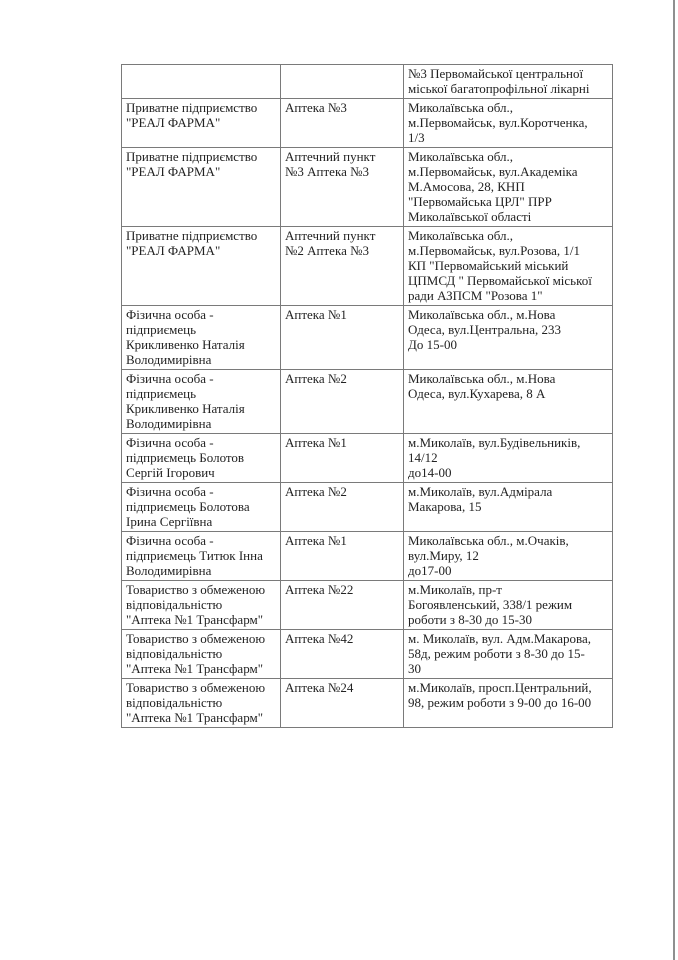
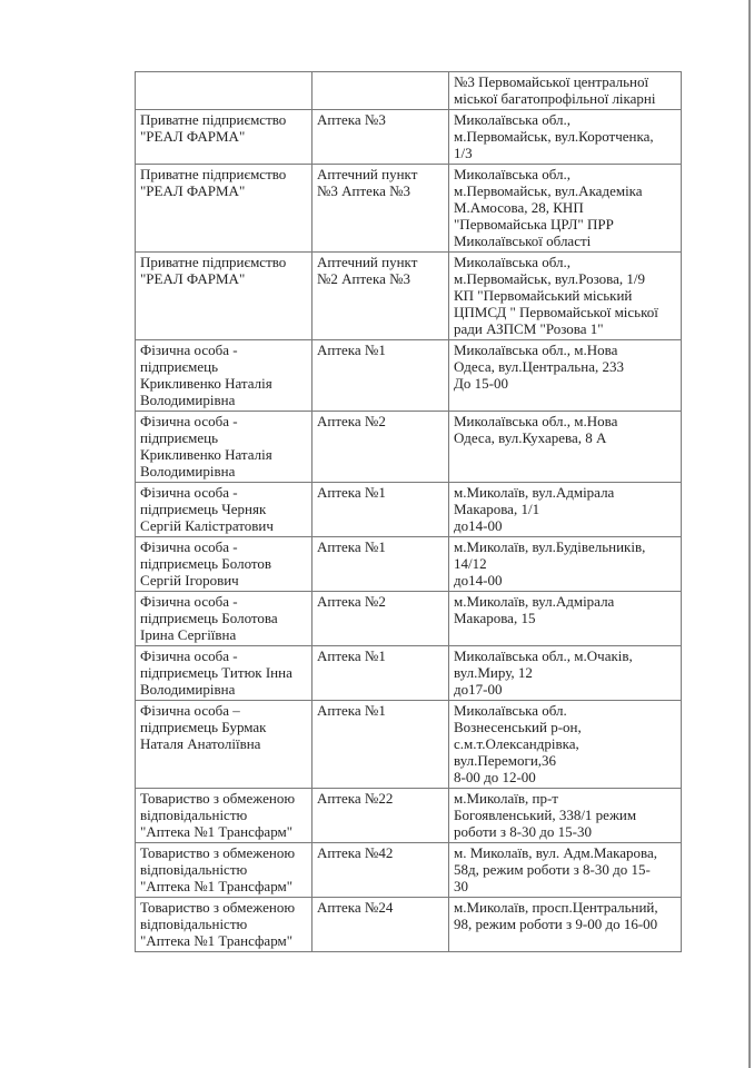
  		№3 Первомайської центральної міської багатопрофільної лікарні
  Приватне підприємство "РЕАЛ ФАРМА"	Аптека №3	Миколаївська обл., м.Первомайськ, вул.Коротченка, 1/3
  Приватне підприємство "РЕАЛ ФАРМА"	Аптечний пункт №3 Аптека №3	Миколаївська обл., м.Первомайськ, вул.Академіка М.Амосова, 28, КНП "Первомайська ЦРЛ" ПРР Миколаївської області
- Приватне підприємство "РЕАЛ ФАРМА"	Аптечний пункт №2 Аптека №3	Миколаївська обл., м.Первомайськ, вул.Розова, 1/1 КП "Первомайський міський ЦПМСД " Первомайської міської ради АЗПСМ "Розова 1"
+ Приватне підприємство "РЕАЛ ФАРМА"	Аптечний пункт №2 Аптека №3	Миколаївська обл., м.Первомайськ, вул.Розова, 1/9 КП "Первомайський міський ЦПМСД " Первомайської міської ради АЗПСМ "Розова 1"
  Фізична особа - підприємець Крикливенко Наталія Володимирівна	Аптека №1	Миколаївська обл., м.Нова Одеса, вул.Центральна, 233 До 15-00
  Фізична особа - підприємець Крикливенко Наталія Володимирівна	Аптека №2	Миколаївська обл., м.Нова Одеса, вул.Кухарева, 8 А
+ Фізична особа - підприємець Черняк Сергій Калістратович	Аптека №1	м.Миколаїв, вул.Адмірала Макарова, 1/1 до14-00
  Фізична особа - підприємець Болотов Сергій Ігорович	Аптека №1	м.Миколаїв, вул.Будівельників, 14/12 до14-00
  Фізична особа - підприємець Болотова Ірина Сергіївна	Аптека №2	м.Миколаїв, вул.Адмірала Макарова, 15
  Фізична особа - підприємець Титюк Інна Володимирівна	Аптека №1	Миколаївська обл., м.Очаків, вул.Миру, 12 до17-00
+ Фізична особа – підприємець Бурмак Наталя Анатоліївна	Аптека №1	Миколаївська обл. Вознесенський р-он, с.м.т.Олександрівка, вул.Перемоги,36 8-00 до 12-00
  Товариство з обмеженою відповідальністю "Аптека №1 Трансфарм"	Аптека №22	м.Миколаїв, пр-т Богоявленський, 338/1 режим роботи з 8-30 до 15-30
  Товариство з обмеженою відповідальністю "Аптека №1 Трансфарм"	Аптека №42	м. Миколаїв, вул. Адм.Макарова, 58д, режим роботи з 8-30 до 15- 30
  Товариство з обмеженою відповідальністю "Аптека №1 Трансфарм"	Аптека №24	м.Миколаїв, просп.Центральний, 98, режим роботи з 9-00 до 16-00
